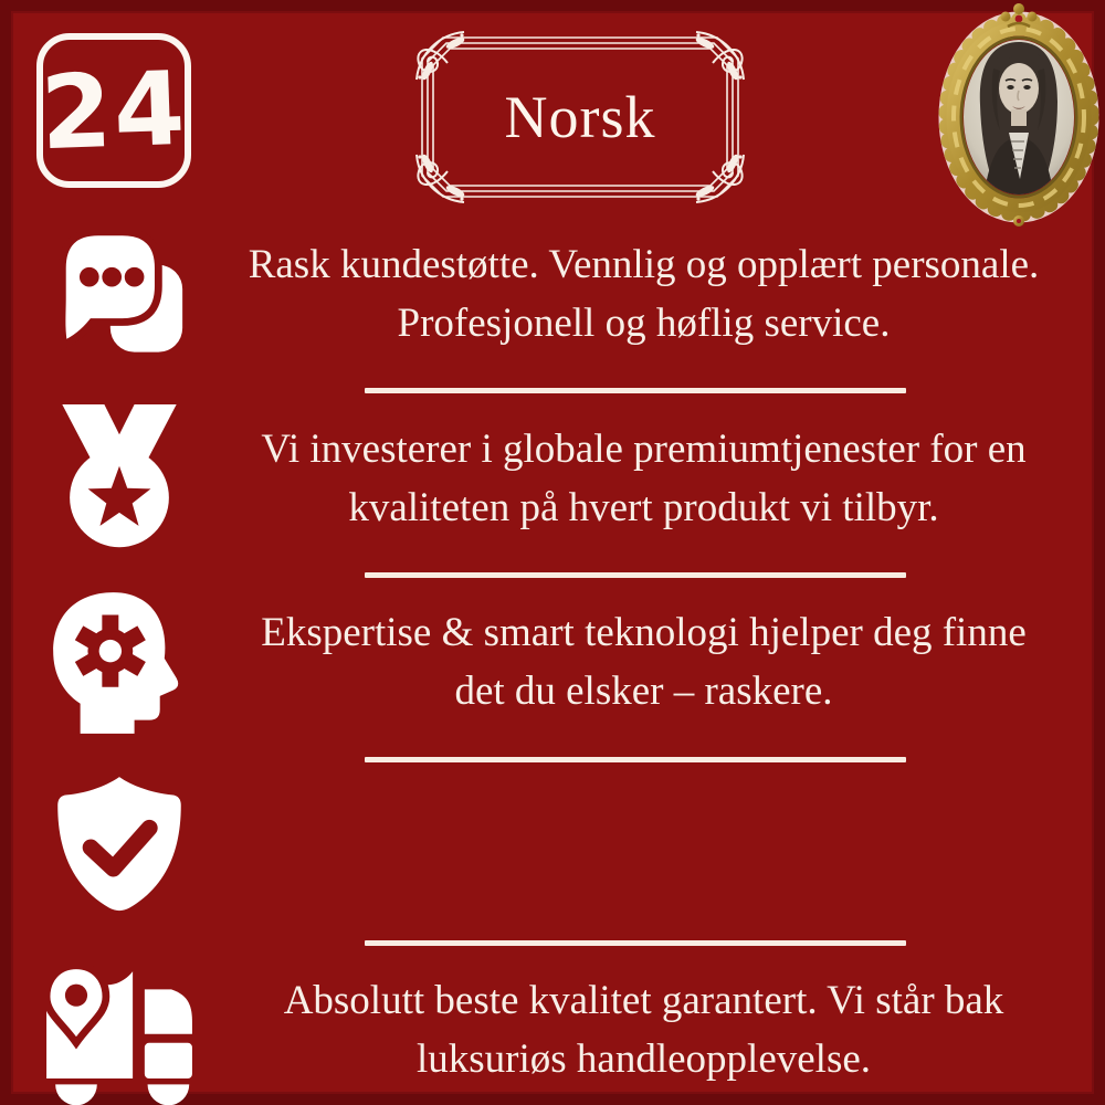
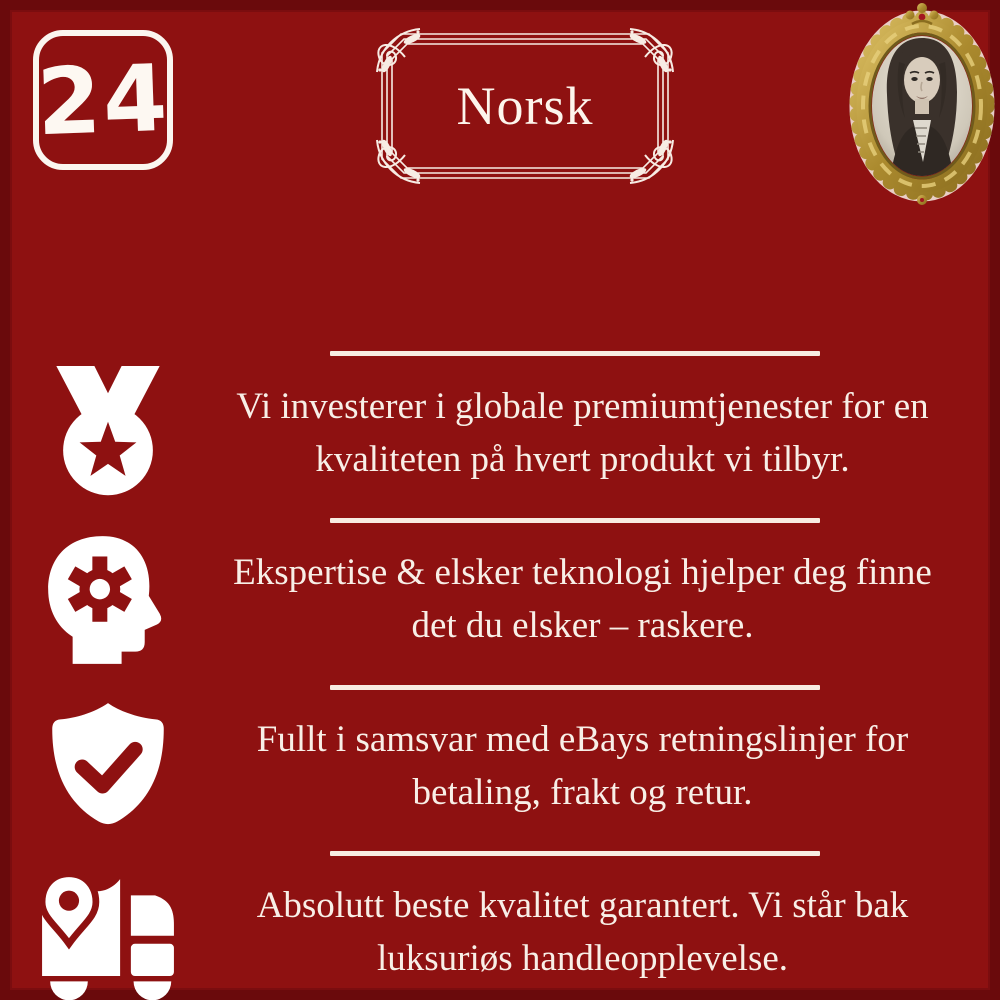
  Norsk
- Rask kundestøtte. Vennlig og opplært personale.
- Profesjonell og høflig service.
  Vi investerer i globale premiumtjenester for en
  kvaliteten på hvert produkt vi tilbyr.
- Ekspertise & smart teknologi hjelper deg finne
+ Ekspertise & elsker teknologi hjelper deg finne
  det du elsker – raskere.
+ Fullt i samsvar med eBays retningslinjer for
+ betaling, frakt og retur.
  Absolutt beste kvalitet garantert. Vi står bak
  luksuriøs handleopplevelse.
